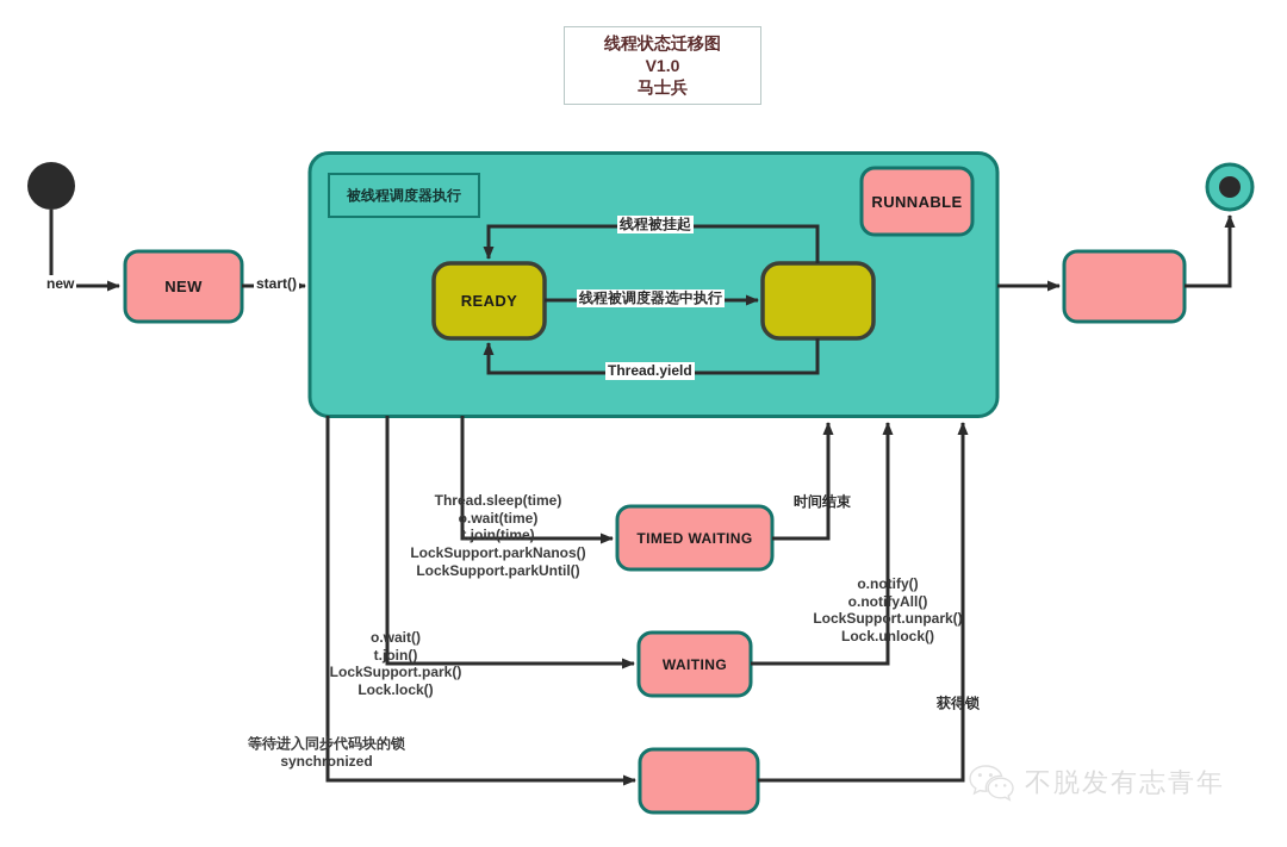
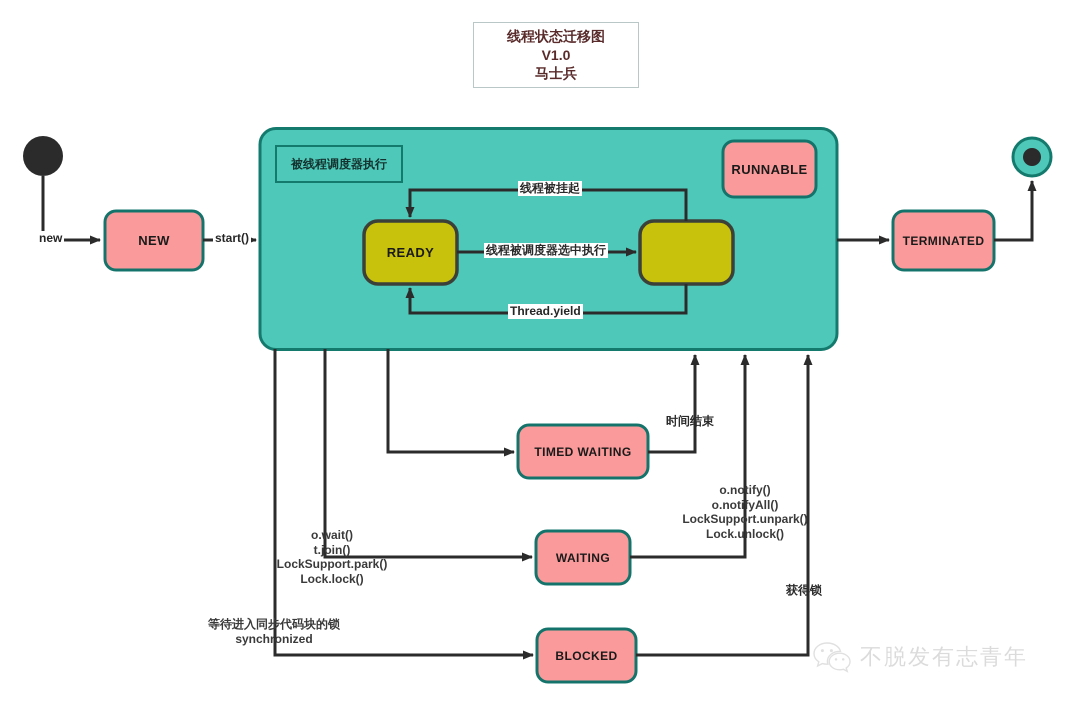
  线程状态迁移图
  V1.0
  马士兵
  被线程调度器执行
  NEW
  RUNNABLE
  READY
+ TERMINATED
  TIMED WAITING
  WAITING
+ BLOCKED
  new
  start()
  线程被挂起
  线程被调度器选中执行
  Thread.yield
- Thread.sleep(time)
- o.wait(time)
- t.join(time)
- LockSupport.parkNanos()
- LockSupport.parkUntil()
  o.wait()
  t.join()
  LockSupport.park()
  Lock.lock()
  等待进入同步代码块的锁
  synchronized
  时间结束
  o.notify()
  o.notifyAll()
  LockSupport.unpark()
  Lock.unlock()
  获得锁
  不脱发有志青年
